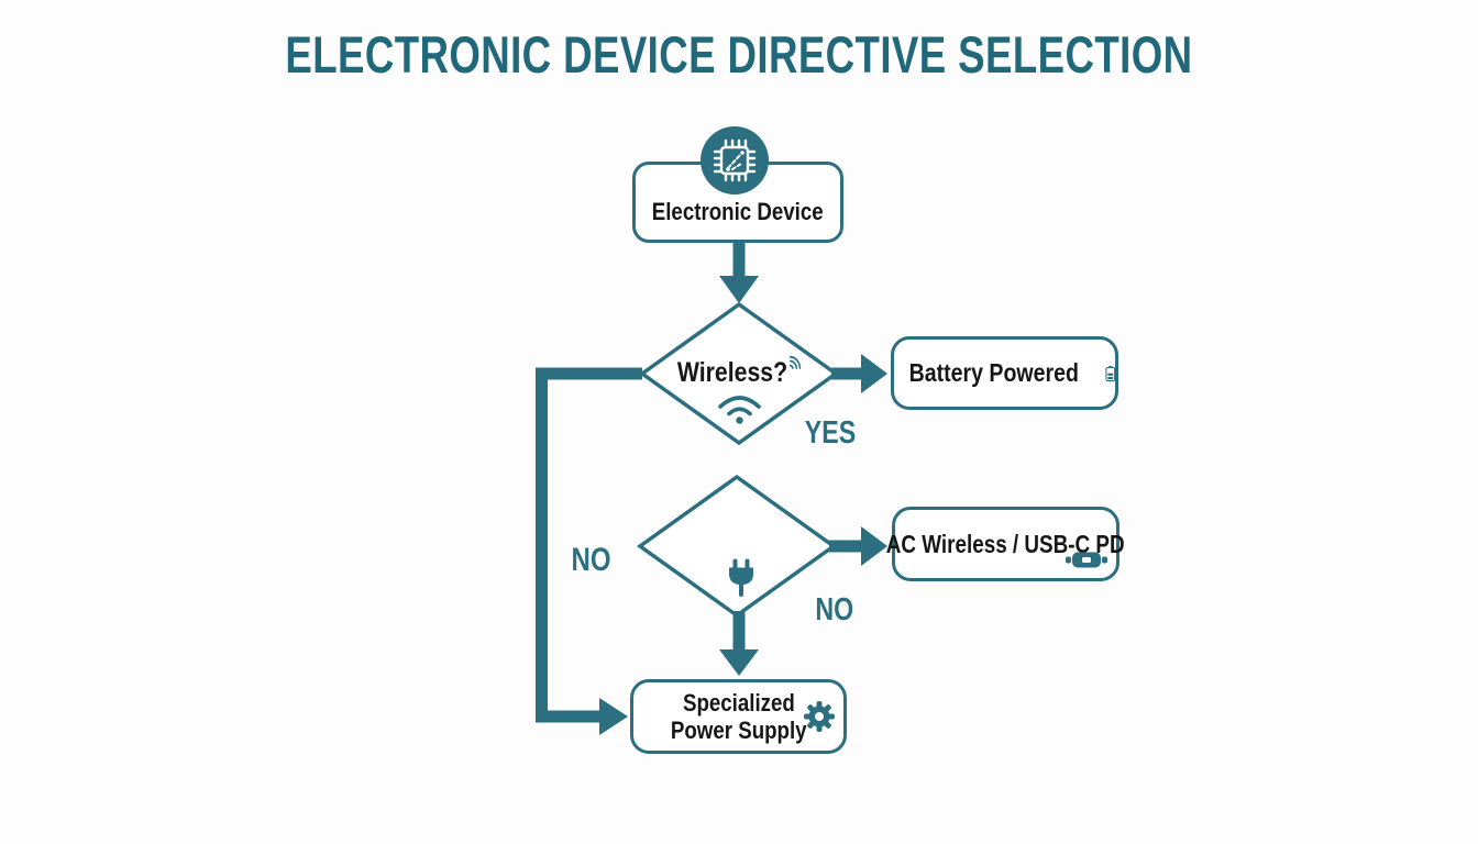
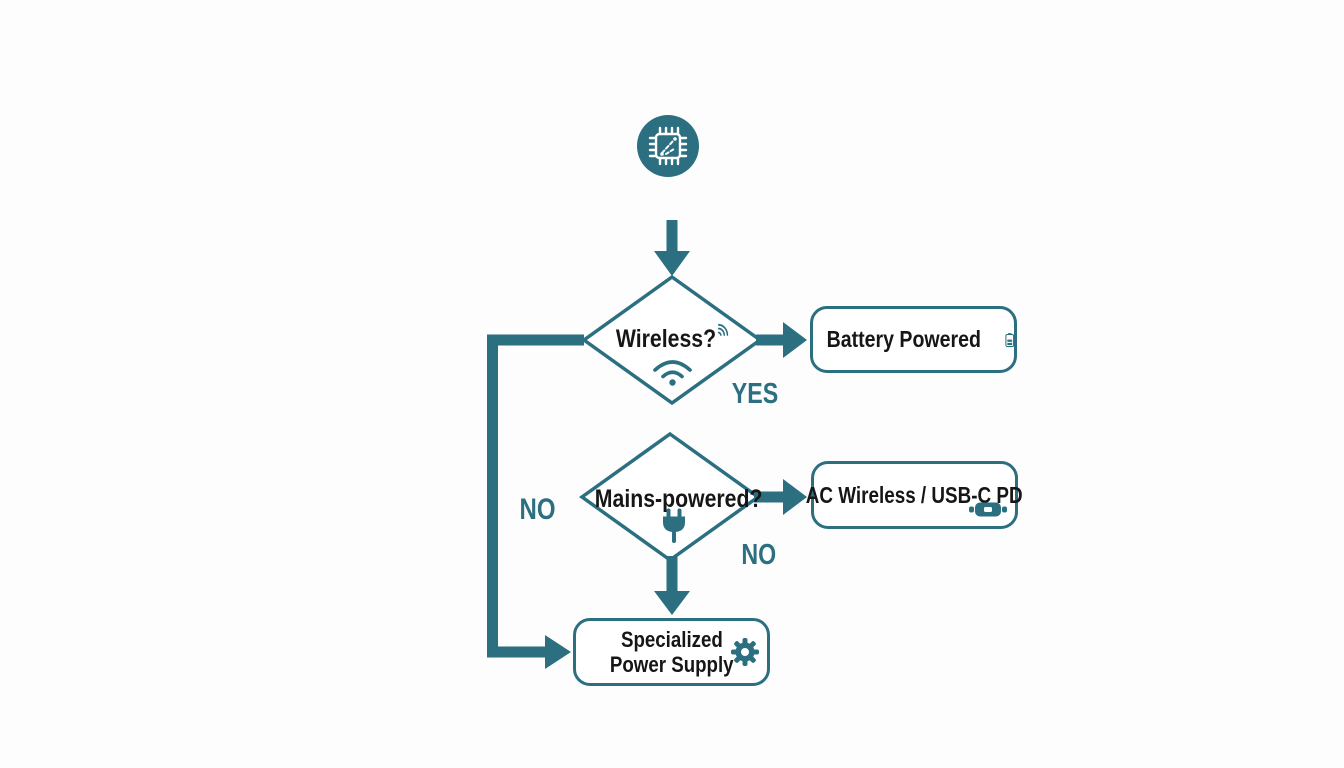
- ELECTRONIC DEVICE DIRECTIVE SELECTION
- Electronic Device
  Wireless?
  YES
  NO
  Battery Powered
+ Mains-powered?
  NO
  AC Wireless / USB-C PD
  Specialized
  Power Supply
